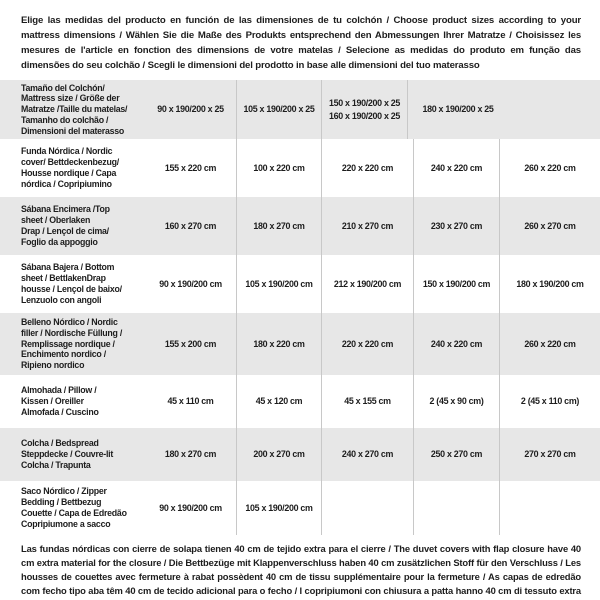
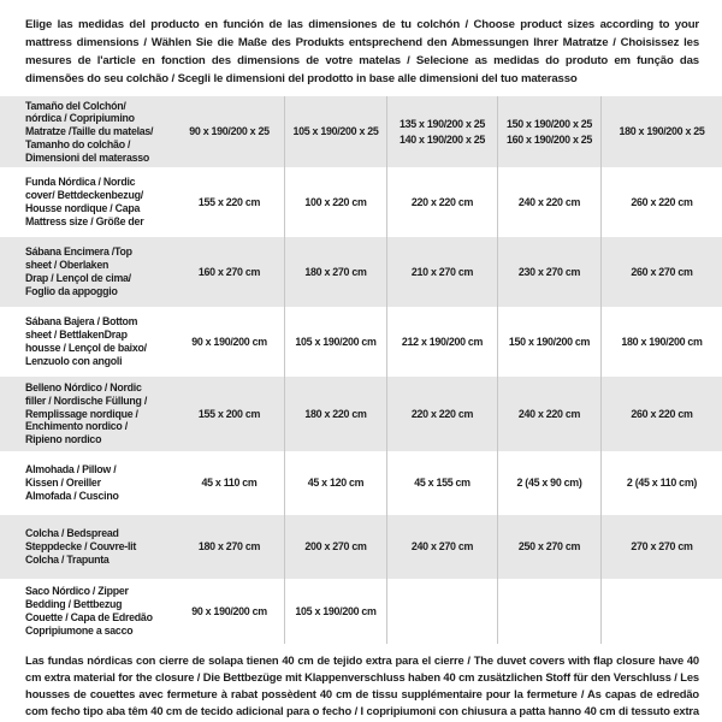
  Elige las medidas del producto en función de las dimensiones de tu colchón / Choose product sizes according to your mattress dimensions / Wählen Sie die Maße des Produkts entsprechend den Abmessungen Ihrer Matratze / Choisissez les mesures de l'article en fonction des dimensions de votre matelas / Selecione as medidas do produto em função das dimensões do seu colchão / Scegli le dimensioni del prodotto in base alle dimensioni del tuo materasso
  Tamaño del Colchón/
- Mattress size / Größe der
+ nórdica / Copripiumino
  Matratze /Taille du matelas/
  Tamanho do colchão /
  Dimensioni del materasso
  90 x 190/200 x 25
  105 x 190/200 x 25
+ 135 x 190/200 x 25
+ 140 x 190/200 x 25
  150 x 190/200 x 25
  160 x 190/200 x 25
  180 x 190/200 x 25
  Funda Nórdica / Nordic
  cover/ Bettdeckenbezug/
  Housse nordique / Capa
- nórdica / Copripiumino
+ Mattress size / Größe der
  155 x 220 cm
  100 x 220 cm
  220 x 220 cm
  240 x 220 cm
  260 x 220 cm
  Sábana Encimera /Top
  sheet / Oberlaken
  Drap / Lençol de cima/
  Foglio da appoggio
  160 x 270 cm
  180 x 270 cm
  210 x 270 cm
  230 x 270 cm
  260 x 270 cm
  Sábana Bajera / Bottom
  sheet / BettlakenDrap
  housse / Lençol de baixo/
  Lenzuolo con angoli
  90 x 190/200 cm
  105 x 190/200 cm
  212 x 190/200 cm
  150 x 190/200 cm
  180 x 190/200 cm
  Belleno Nórdico / Nordic
  filler / Nordische Füllung /
  Remplissage nordique /
  Enchimento nordico /
  Ripieno nordico
  155 x 200 cm
  180 x 220 cm
  220 x 220 cm
  240 x 220 cm
  260 x 220 cm
  Almohada / Pillow /
  Kissen / Oreiller
  Almofada / Cuscino
  45 x 110 cm
  45 x 120 cm
  45 x 155 cm
  2 (45 x 90 cm)
  2 (45 x 110 cm)
  Colcha / Bedspread
  Steppdecke / Couvre-lit
  Colcha / Trapunta
  180 x 270 cm
  200 x 270 cm
  240 x 270 cm
  250 x 270 cm
  270 x 270 cm
  Saco Nórdico / Zipper
  Bedding / Bettbezug
  Couette / Capa de Edredão
  Copripiumone a sacco
  90 x 190/200 cm
  105 x 190/200 cm
  Las fundas nórdicas con cierre de solapa tienen 40 cm de tejido extra para el cierre / The duvet covers with flap closure have 40 cm extra material for the closure / Die Bettbezüge mit Klappenverschluss haben 40 cm zusätzlichen Stoff für den Verschluss / Les housses de couettes avec fermeture à rabat possèdent 40 cm de tissu supplémentaire pour la fermeture / As capas de edredão com fecho tipo aba têm 40 cm de tecido adicional para o fecho / I copripiumoni con chiusura a patta hanno 40 cm di tessuto extra
